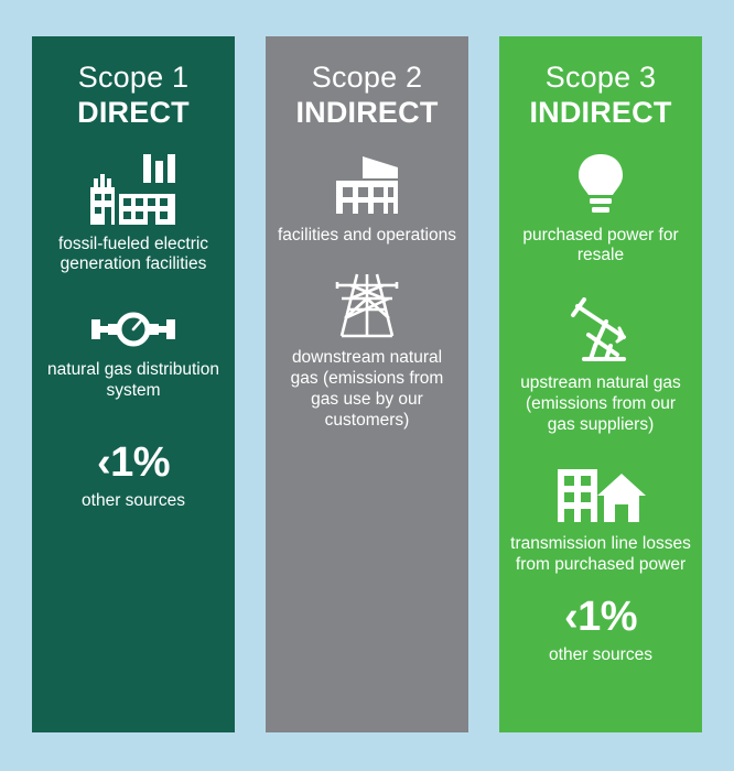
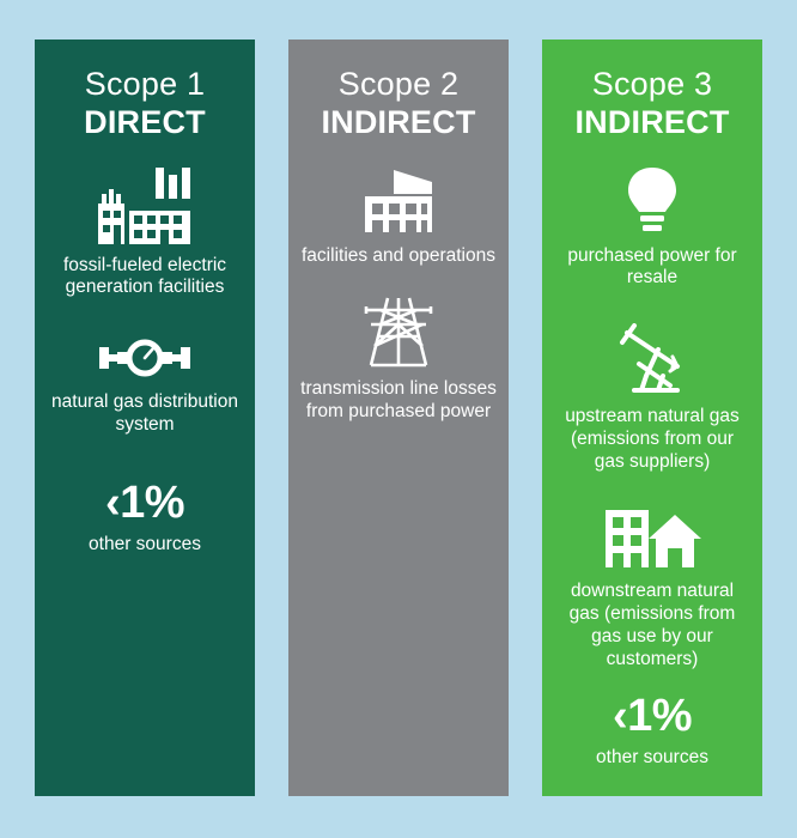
  Scope 1
  DIRECT
  fossil-fueled electric generation facilities
  natural gas distribution system
  ‹1%
  other sources
  Scope 2
  INDIRECT
  facilities and operations
- downstream natural gas (emissions from gas use by our customers)
+ transmission line losses from purchased power
  Scope 3
  INDIRECT
  purchased power for resale
  upstream natural gas (emissions from our gas suppliers)
- transmission line losses from purchased power
+ downstream natural gas (emissions from gas use by our customers)
  ‹1%
  other sources
